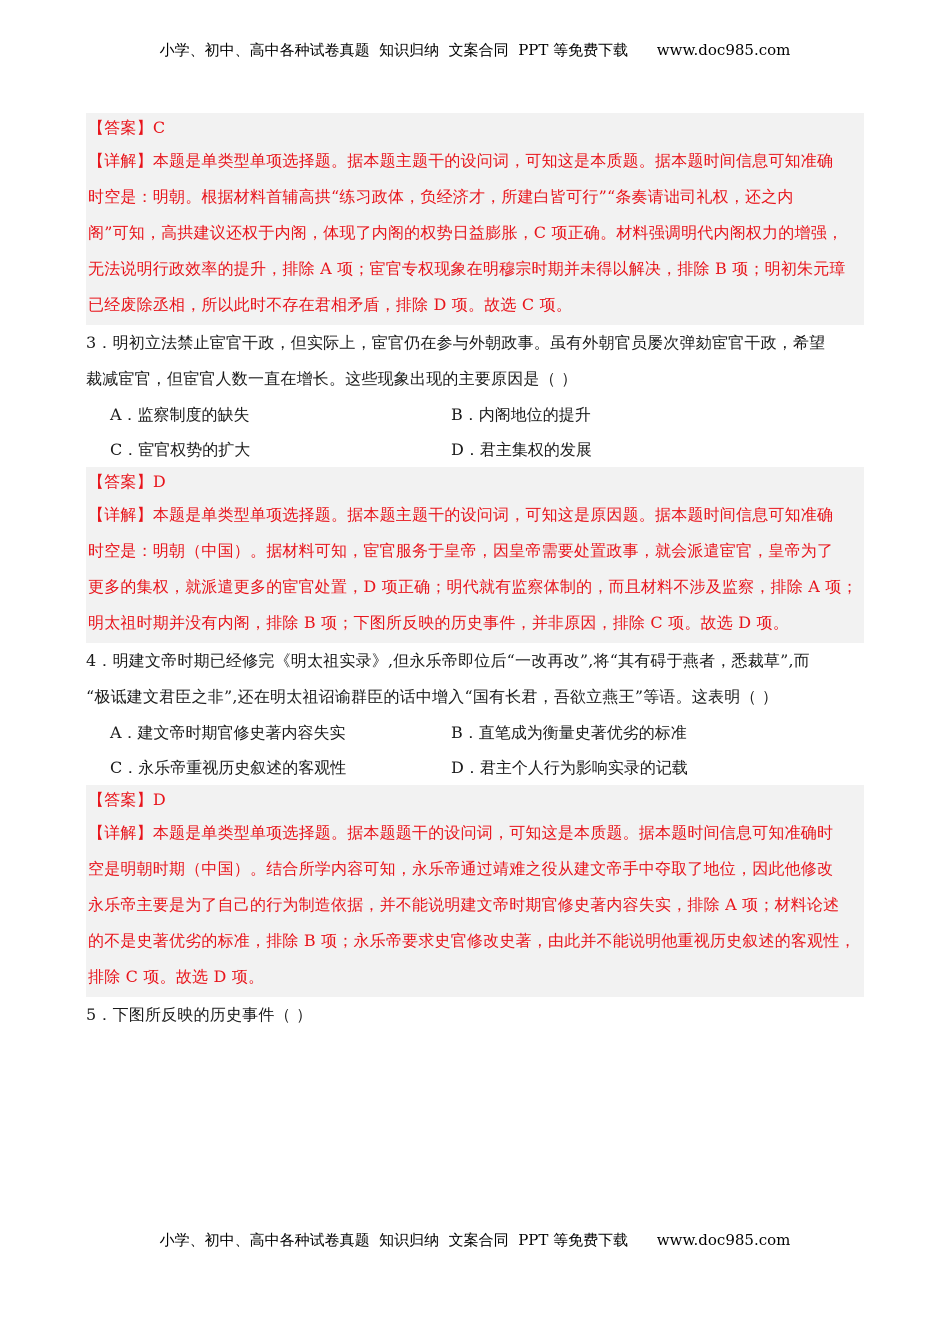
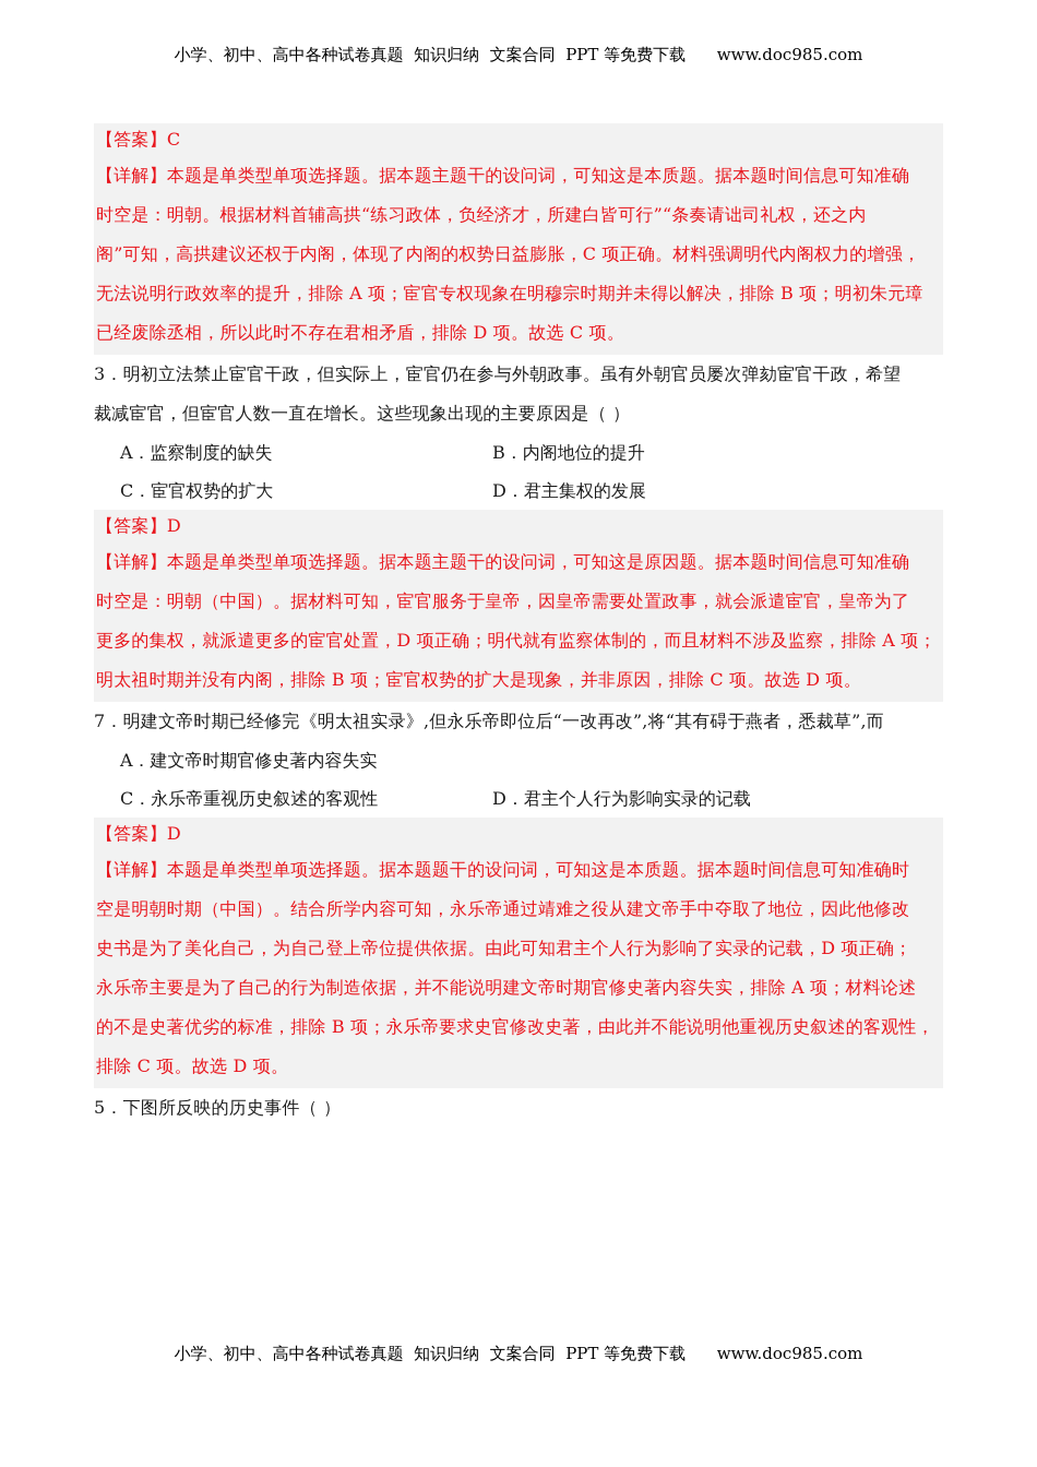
  小学、初中、高中各种试卷真题 知识归纳 文案合同 PPT 等免费下载 www.doc985.com
  【答案】C
  【详解】本题是单类型单项选择题。据本题主题干的设问词，可知这是本质题。据本题时间信息可知准确
  时空是：明朝。根据材料首辅高拱“练习政体，负经济才，所建白皆可行”“条奏请诎司礼权，还之内
  阁”可知，高拱建议还权于内阁，体现了内阁的权势日益膨胀，C 项正确。材料强调明代内阁权力的增强，
  无法说明行政效率的提升，排除 A 项；宦官专权现象在明穆宗时期并未得以解决，排除 B 项；明初朱元璋
  已经废除丞相，所以此时不存在君相矛盾，排除 D 项。故选 C 项。
  3．明初立法禁止宦官干政，但实际上，宦官仍在参与外朝政事。虽有外朝官员屡次弹劾宦官干政，希望
  裁减宦官，但宦官人数一直在增长。这些现象出现的主要原因是（ ）
  A．监察制度的缺失
  B．内阁地位的提升
  C．宦官权势的扩大
  D．君主集权的发展
  【答案】D
  【详解】本题是单类型单项选择题。据本题主题干的设问词，可知这是原因题。据本题时间信息可知准确
  时空是：明朝（中国）。据材料可知，宦官服务于皇帝，因皇帝需要处置政事，就会派遣宦官，皇帝为了
  更多的集权，就派遣更多的宦官处置，D 项正确；明代就有监察体制的，而且材料不涉及监察，排除 A 项；
- 明太祖时期并没有内阁，排除 B 项；下图所反映的历史事件，并非原因，排除 C 项。故选 D 项。
+ 明太祖时期并没有内阁，排除 B 项；宦官权势的扩大是现象，并非原因，排除 C 项。故选 D 项。
- 4．明建文帝时期已经修完《明太祖实录》,但永乐帝即位后“一改再改”,将“其有碍于燕者，悉裁草”,而
+ 7．明建文帝时期已经修完《明太祖实录》,但永乐帝即位后“一改再改”,将“其有碍于燕者，悉裁草”,而
- “极诋建文君臣之非”,还在明太祖诏谕群臣的话中增入“国有长君，吾欲立燕王”等语。这表明（ ）
  A．建文帝时期官修史著内容失实
- B．直笔成为衡量史著优劣的标准
  C．永乐帝重视历史叙述的客观性
  D．君主个人行为影响实录的记载
  【答案】D
  【详解】本题是单类型单项选择题。据本题题干的设问词，可知这是本质题。据本题时间信息可知准确时
  空是明朝时期（中国）。结合所学内容可知，永乐帝通过靖难之役从建文帝手中夺取了地位，因此他修改
+ 史书是为了美化自己，为自己登上帝位提供依据。由此可知君主个人行为影响了实录的记载，D 项正确；
  永乐帝主要是为了自己的行为制造依据，并不能说明建文帝时期官修史著内容失实，排除 A 项；材料论述
  的不是史著优劣的标准，排除 B 项；永乐帝要求史官修改史著，由此并不能说明他重视历史叙述的客观性，
  排除 C 项。故选 D 项。
  5．下图所反映的历史事件（ ）
  小学、初中、高中各种试卷真题 知识归纳 文案合同 PPT 等免费下载 www.doc985.com
